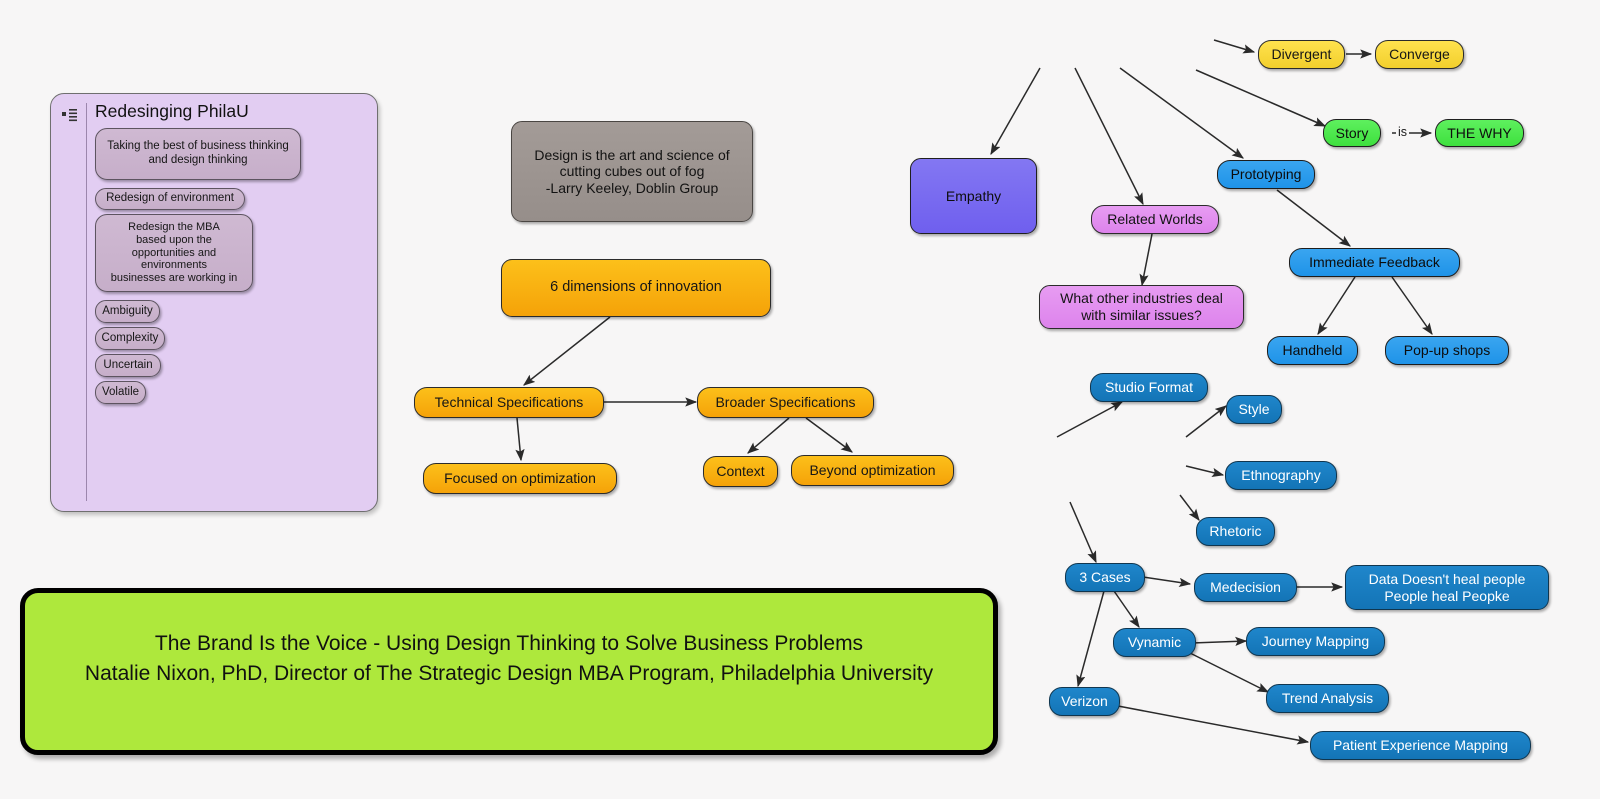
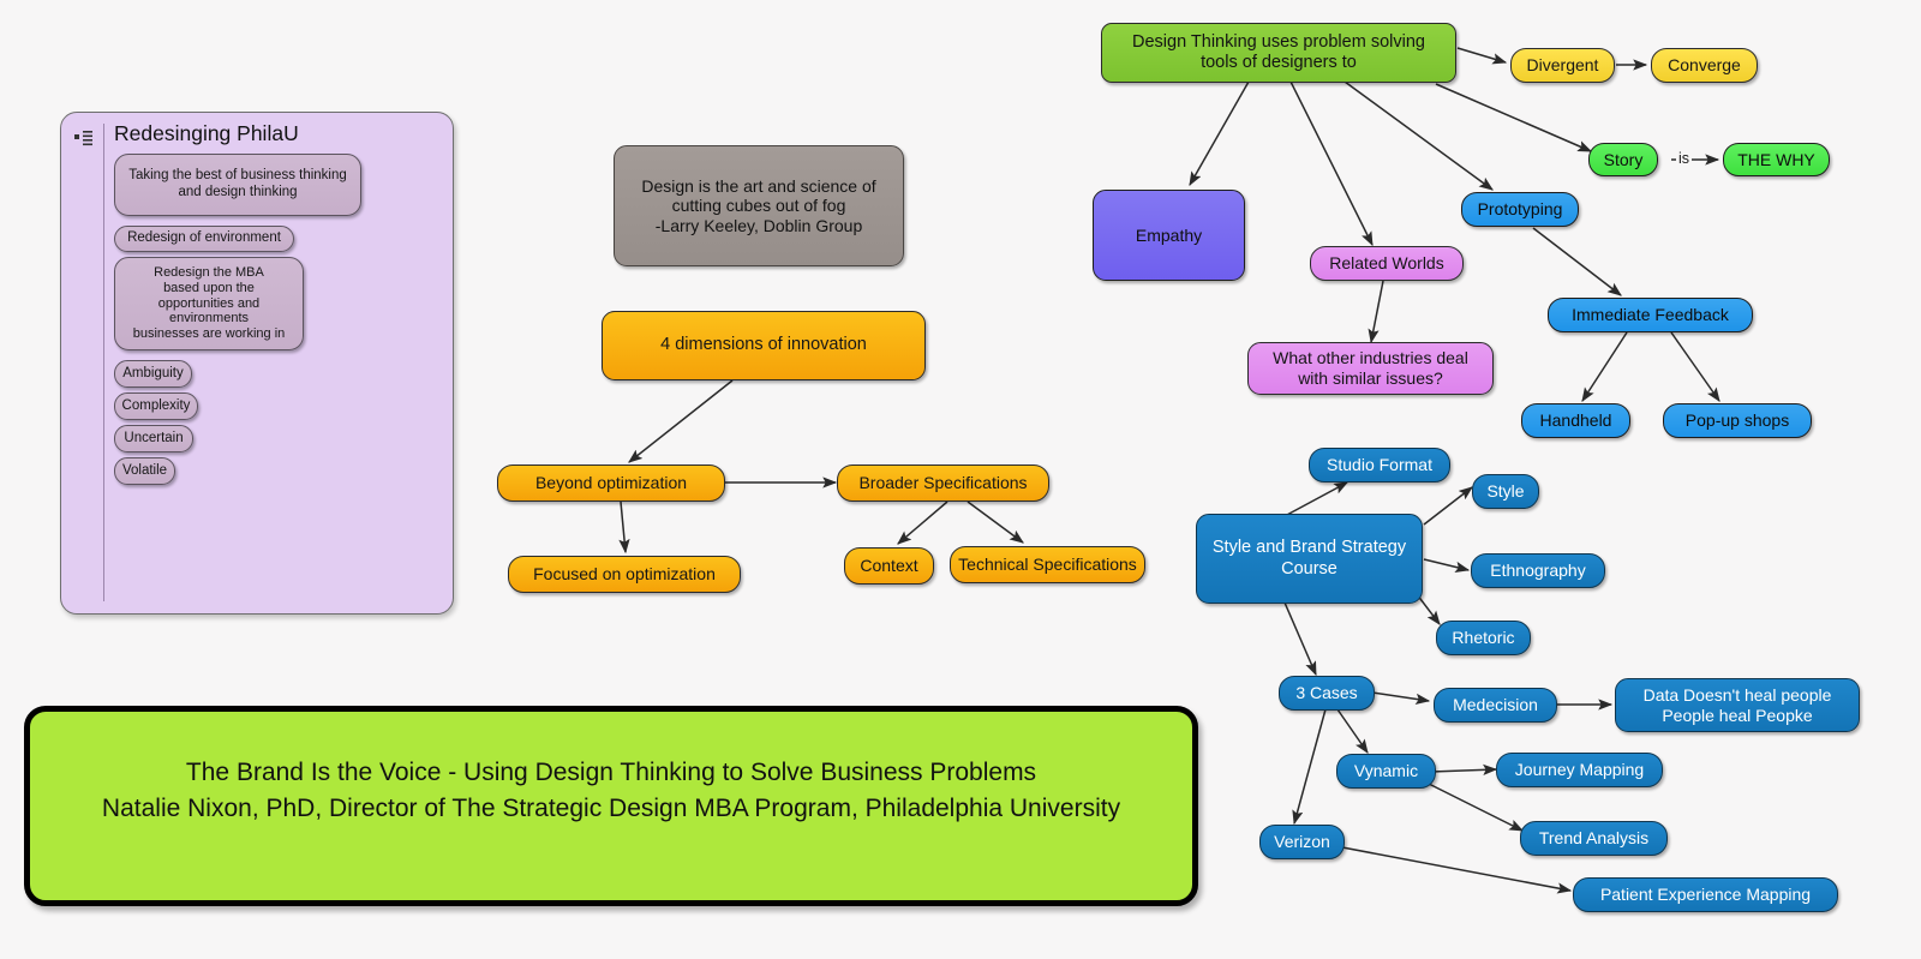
  Redesinging PhilaU
  Taking the best of business thinking
  and design thinking
  Redesign of environment
  Redesign the MBA
  based upon the
  opportunities and
  environments
  businesses are working in
  Ambiguity
  Complexity
  Uncertain
  Volatile
  Design is the art and science of
  cutting cubes out of fog
  -Larry Keeley, Doblin Group
- 6 dimensions of innovation
+ 4 dimensions of innovation
- Technical Specifications
+ Beyond optimization
  Broader Specifications
  Focused on optimization
  Context
- Beyond optimization
+ Technical Specifications
+ Design Thinking uses problem solving
+ tools of designers to
  Divergent
  Converge
  Story
  is
  THE WHY
  Empathy
  Related Worlds
  What other industries deal
  with similar issues?
  Prototyping
  Immediate Feedback
  Handheld
  Pop-up shops
+ Style and Brand Strategy
+ Course
  Studio Format
  Style
  Ethnography
  Rhetoric
  3 Cases
  Medecision
  Data Doesn't heal people
  People heal Peopke
  Vynamic
  Journey Mapping
  Trend Analysis
  Verizon
  Patient Experience Mapping
  The Brand Is the Voice - Using Design Thinking to Solve Business Problems
  Natalie Nixon, PhD, Director of The Strategic Design MBA Program, Philadelphia University
